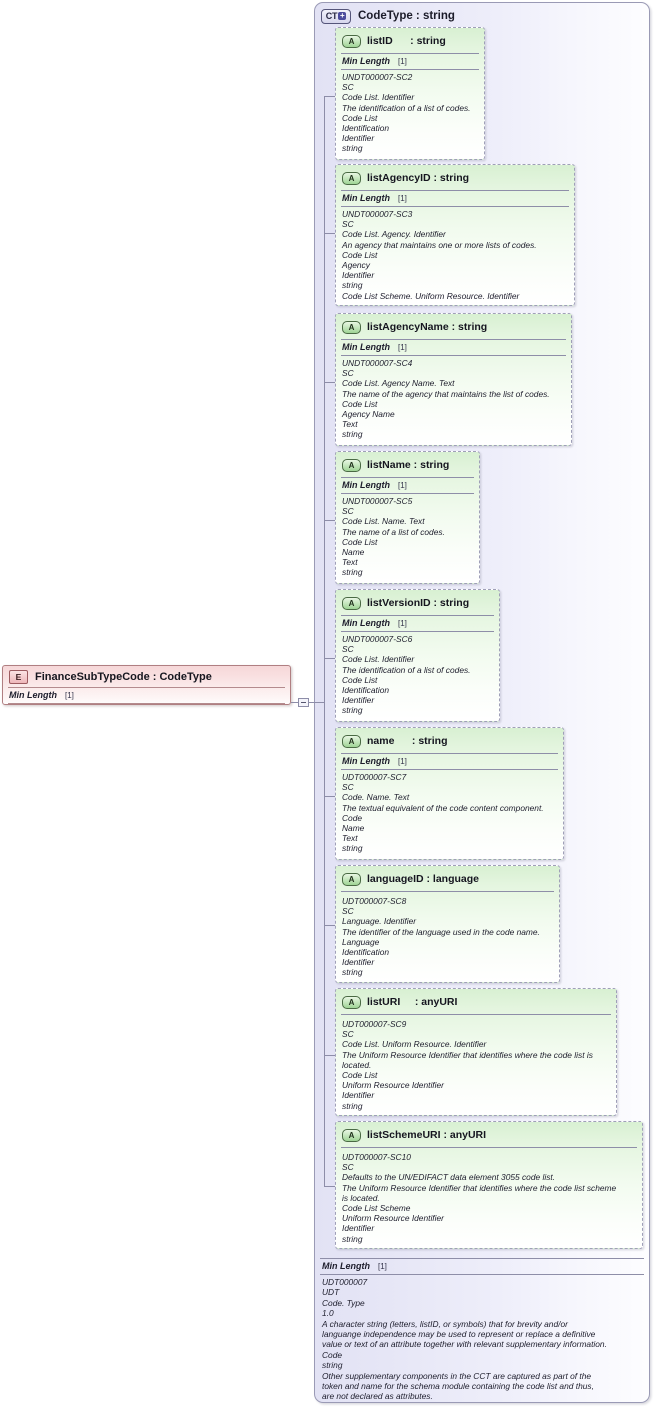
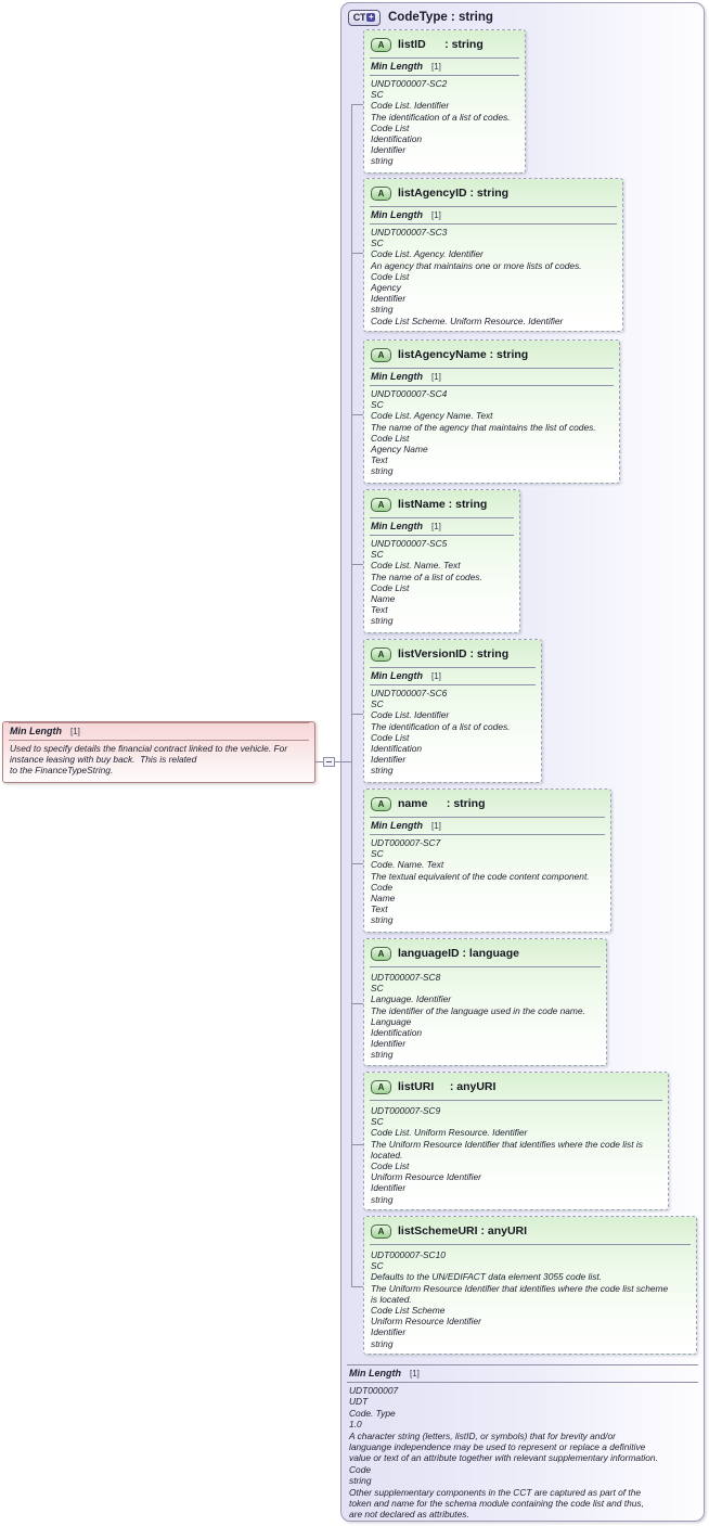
  CT
  +
  CodeType : string
  A
  listID : string
  Min Length
  [1]
  UNDT000007-SC2
  SC
  Code List. Identifier
  The identification of a list of codes.
  Code List
  Identification
  Identifier
  string
  A
  listAgencyID : string
  Min Length
  [1]
  UNDT000007-SC3
  SC
  Code List. Agency. Identifier
  An agency that maintains one or more lists of codes.
  Code List
  Agency
  Identifier
  string
  Code List Scheme. Uniform Resource. Identifier
  A
  listAgencyName : string
  Min Length
  [1]
  UNDT000007-SC4
  SC
  Code List. Agency Name. Text
  The name of the agency that maintains the list of codes.
  Code List
  Agency Name
  Text
  string
  A
  listName : string
  Min Length
  [1]
  UNDT000007-SC5
  SC
  Code List. Name. Text
  The name of a list of codes.
  Code List
  Name
  Text
  string
  A
  listVersionID : string
  Min Length
  [1]
  UNDT000007-SC6
  SC
  Code List. Identifier
  The identification of a list of codes.
  Code List
  Identification
  Identifier
  string
  A
  name : string
  Min Length
  [1]
  UDT000007-SC7
  SC
  Code. Name. Text
  The textual equivalent of the code content component.
  Code
  Name
  Text
  string
  A
  languageID : language
  UDT000007-SC8
  SC
  Language. Identifier
  The identifier of the language used in the code name.
  Language
  Identification
  Identifier
  string
  A
  listURI : anyURI
  UDT000007-SC9
  SC
  Code List. Uniform Resource. Identifier
  The Uniform Resource Identifier that identifies where the code list is
  located.
  Code List
  Uniform Resource Identifier
  Identifier
  string
  A
  listSchemeURI : anyURI
  UDT000007-SC10
  SC
  Defaults to the UN/EDIFACT data element 3055 code list.
  The Uniform Resource Identifier that identifies where the code list scheme
  is located.
  Code List Scheme
  Uniform Resource Identifier
  Identifier
  string
  Min Length
  [1]
  UDT000007
  UDT
  Code. Type
  1.0
  A character string (letters, listID, or symbols) that for brevity and/or
  languange independence may be used to represent or replace a definitive
  value or text of an attribute together with relevant supplementary information.
  Code
  string
  Other supplementary components in the CCT are captured as part of the
  token and name for the schema module containing the code list and thus,
  are not declared as attributes.
- E
- FinanceSubTypeCode : CodeType
  Min Length
  [1]
+ Used to specify details the financial contract linked to the vehicle. For
+ instance leasing with buy back. This is related
+ to the FinanceTypeString.
